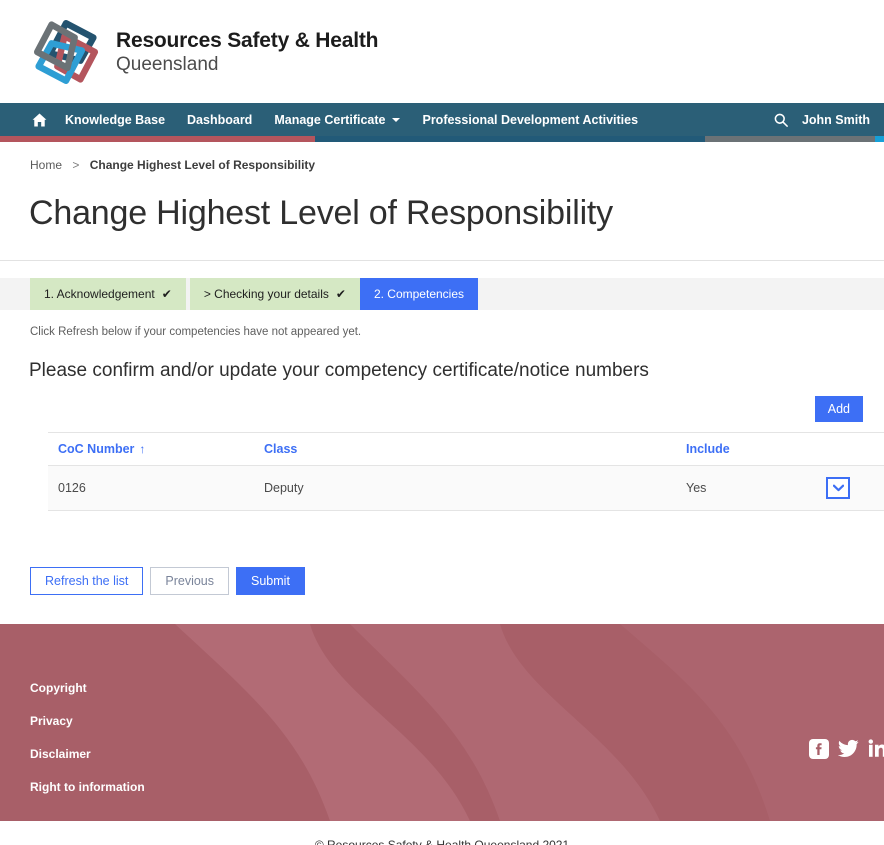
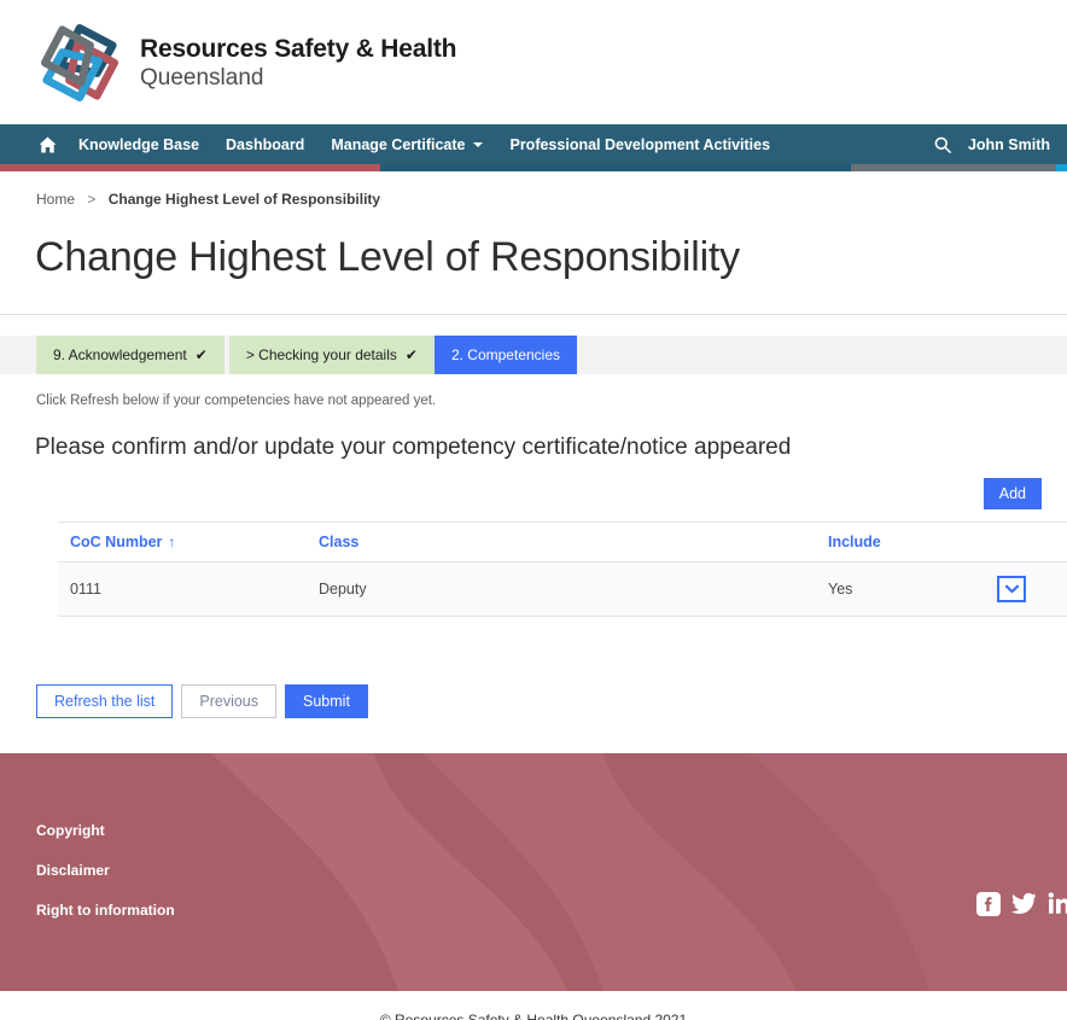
  Resources Safety & Health
  Queensland
  Knowledge Base
  Dashboard
  Manage Certificate
  Professional Development Activities
  John Smith
  Home > Change Highest Level of Responsibility
  Change Highest Level of Responsibility
- 1. Acknowledgement
+ 9. Acknowledgement
  ✔
  > Checking your details
  ✔
  2. Competencies
  Click Refresh below if your competencies have not appeared yet.
- Please confirm and/or update your competency certificate/notice numbers
+ Please confirm and/or update your competency certificate/notice appeared
  Add
  CoC Number ↑	Class	Include
- 0126	Deputy	Yes
+ 0111	Deputy	Yes
  Refresh the list
  Previous
  Submit
  Copyright
- Privacy
  Disclaimer
  Right to information
